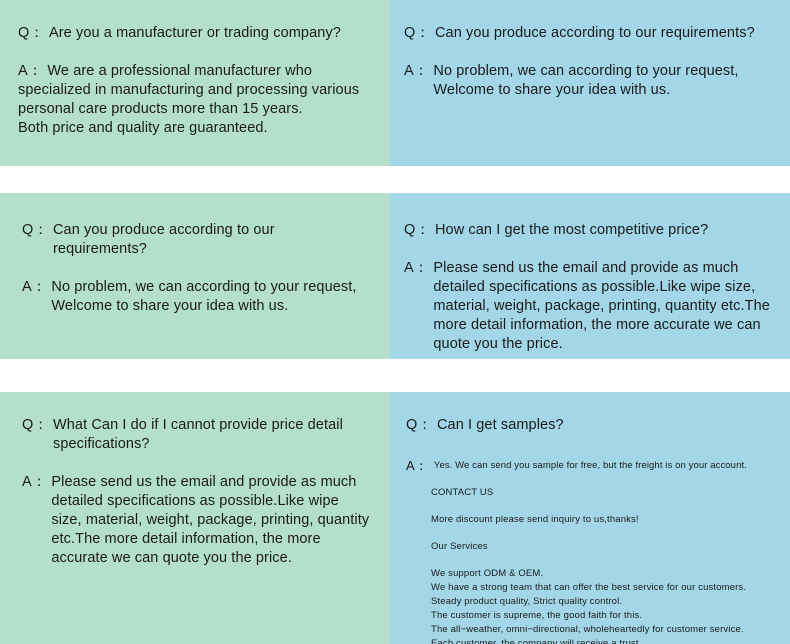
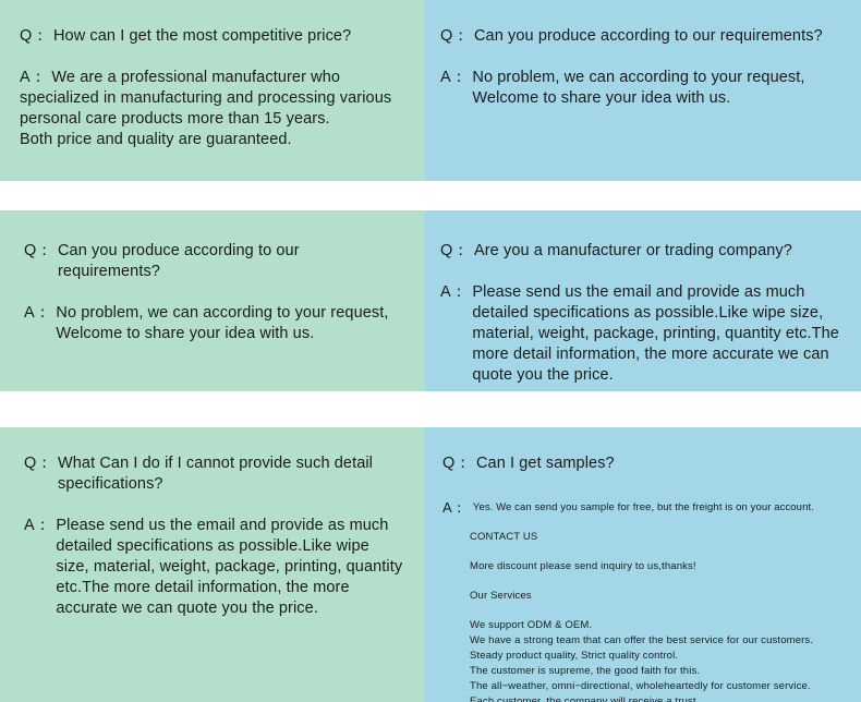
  Q：
- Are you a manufacturer or trading company?
+ How can I get the most competitive price?
  A：
  We are a professional manufacturer who specialized in manufacturing and processing various personal care products more than 15 years.
  Both price and quality are guaranteed.
  Q：
  Can you produce according to our requirements?
  A：
  No problem, we can according to your request,
  Welcome to share your idea with us.
  Q：
  Can you produce according to our requirements?
  A：
  No problem, we can according to your request,
  Welcome to share your idea with us.
  Q：
- How can I get the most competitive price?
+ Are you a manufacturer or trading company?
  A：
  Please send us the email and provide as much detailed specifications as possible.Like wipe size, material, weight, package, printing, quantity etc.The more detail information, the more accurate we can quote you the price.
  Q：
- What Can I do if I cannot provide price detail specifications?
+ What Can I do if I cannot provide such detail specifications?
  A：
  Please send us the email and provide as much detailed specifications as possible.Like wipe size, material, weight, package, printing, quantity etc.The more detail information, the more accurate we can quote you the price.
  Q：
  Can I get samples?
  A：
  Yes. We can send you sample for free, but the freight is on your account.
  CONTACT US
  More discount please send inquiry to us,thanks!
  Our Services
  We support ODM & OEM.
  We have a strong team that can offer the best service for our customers.
  Steady product quality, Strict quality control.
  The customer is supreme, the good faith for this.
  The all−weather, omni−directional, wholeheartedly for customer service.
